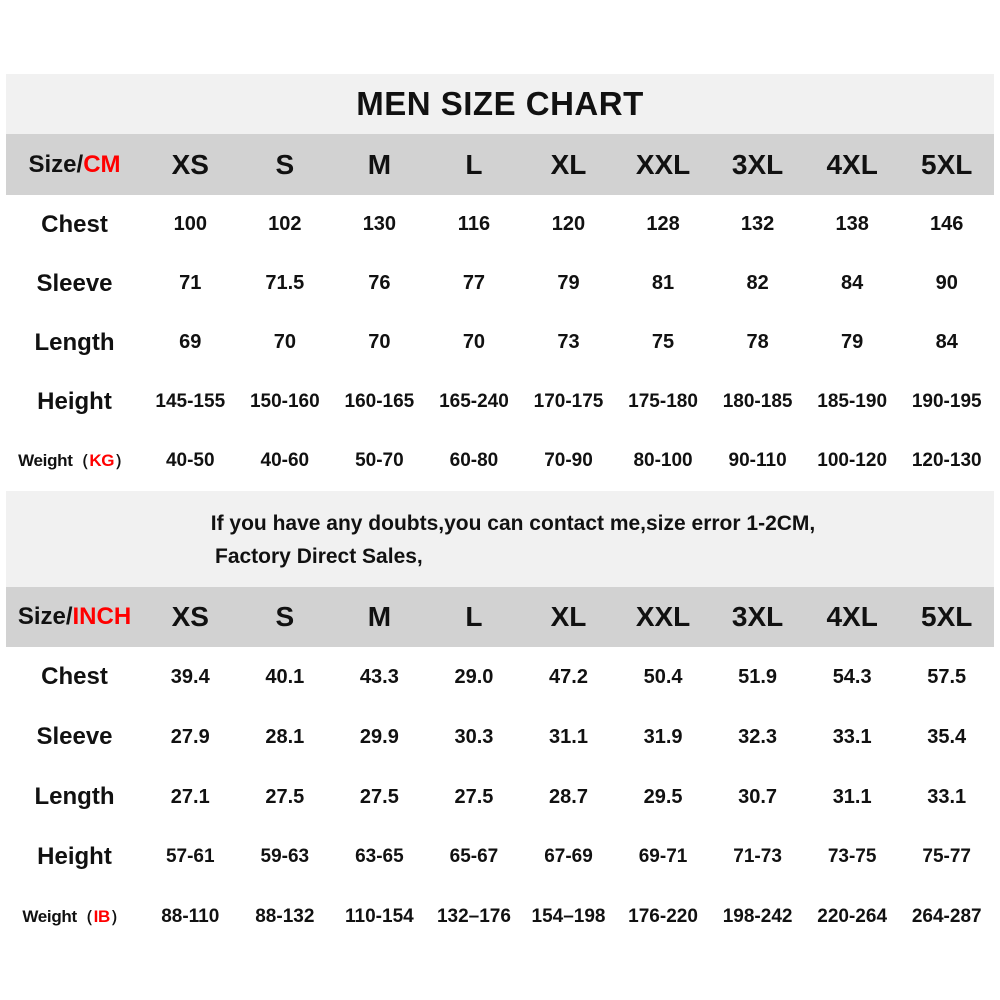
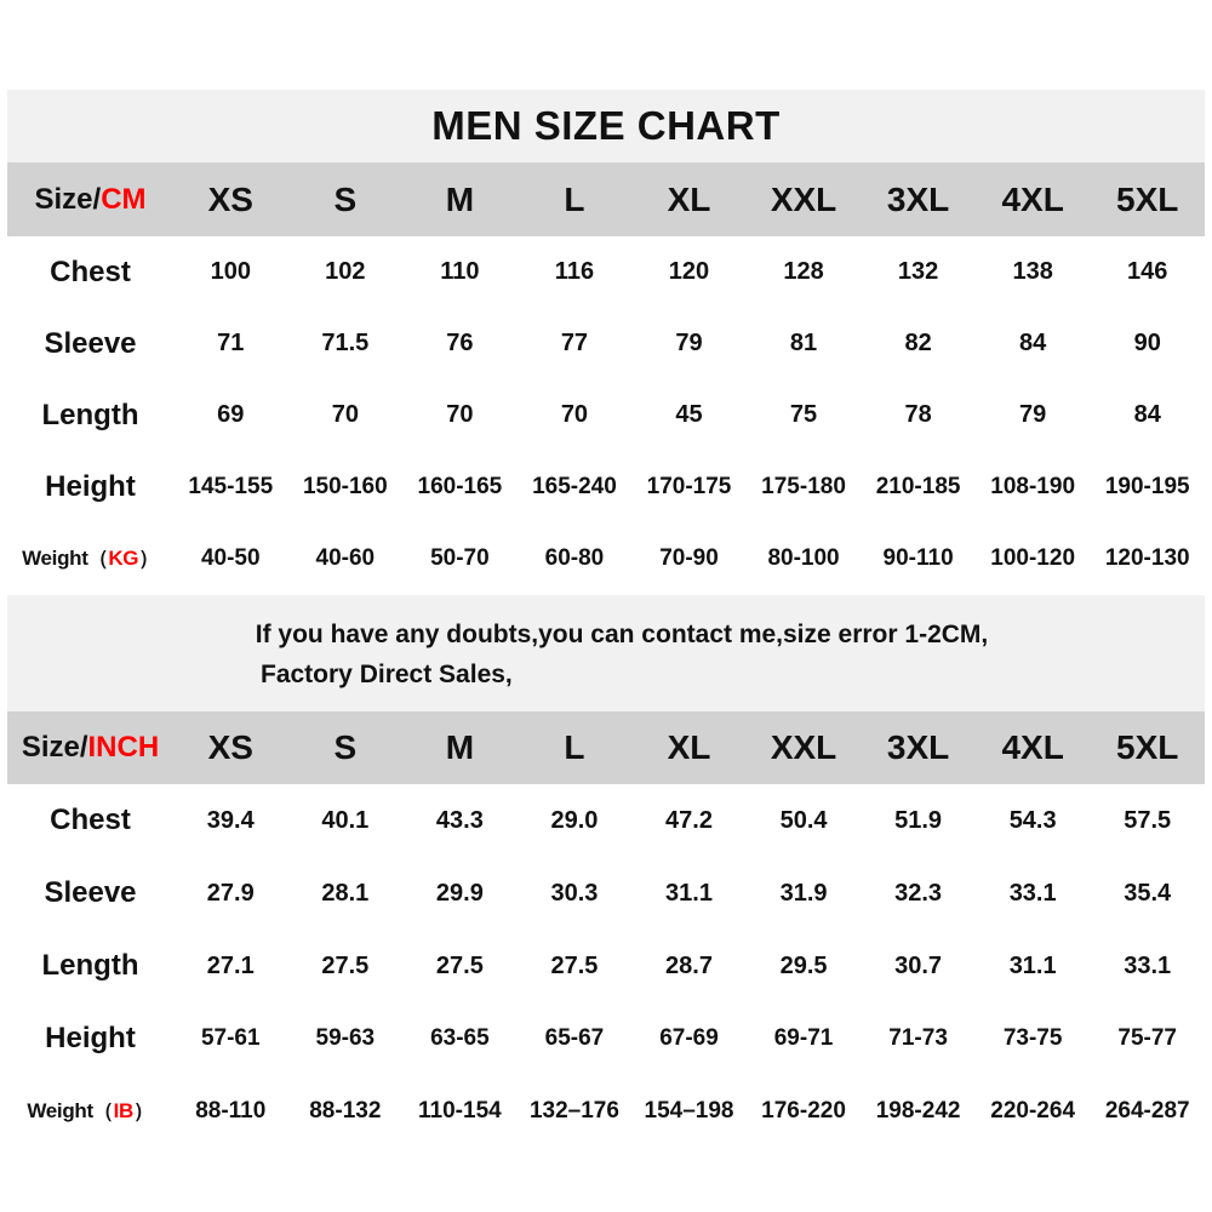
  MEN SIZE CHART
  Size/CM
  XS
  S
  M
  L
  XL
  XXL
  3XL
  4XL
  5XL
  Chest
  100
  102
- 130
+ 110
  116
  120
  128
  132
  138
  146
  Sleeve
  71
  71.5
  76
  77
  79
  81
  82
  84
  90
  Length
  69
  70
  70
  70
- 73
+ 45
  75
  78
  79
  84
  Height
  145-155
  150-160
  160-165
  165-240
  170-175
  175-180
- 180-185
+ 210-185
- 185-190
+ 108-190
  190-195
  Weight（KG）
  40-50
  40-60
  50-70
  60-80
  70-90
  80-100
  90-110
  100-120
  120-130
  If you have any doubts,you can contact me,size error 1-2CM,
  Factory Direct Sales,
  Size/INCH
  XS
  S
  M
  L
  XL
  XXL
  3XL
  4XL
  5XL
  Chest
  39.4
  40.1
  43.3
  29.0
  47.2
  50.4
  51.9
  54.3
  57.5
  Sleeve
  27.9
  28.1
  29.9
  30.3
  31.1
  31.9
  32.3
  33.1
  35.4
  Length
  27.1
  27.5
  27.5
  27.5
  28.7
  29.5
  30.7
  31.1
  33.1
  Height
  57-61
  59-63
  63-65
  65-67
  67-69
  69-71
  71-73
  73-75
  75-77
  Weight（IB）
  88-110
  88-132
  110-154
  132–176
  154–198
  176-220
  198-242
  220-264
  264-287
